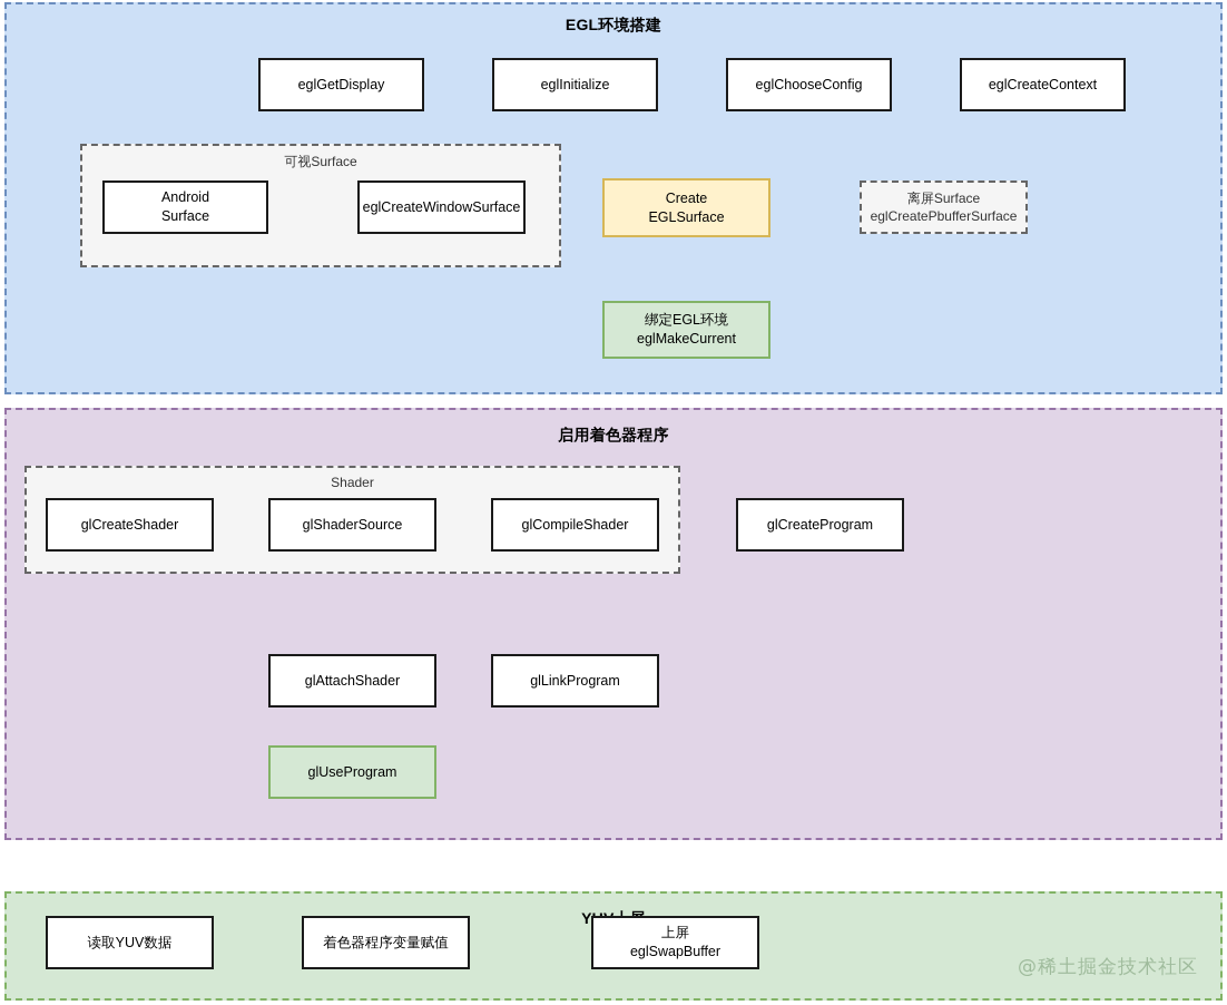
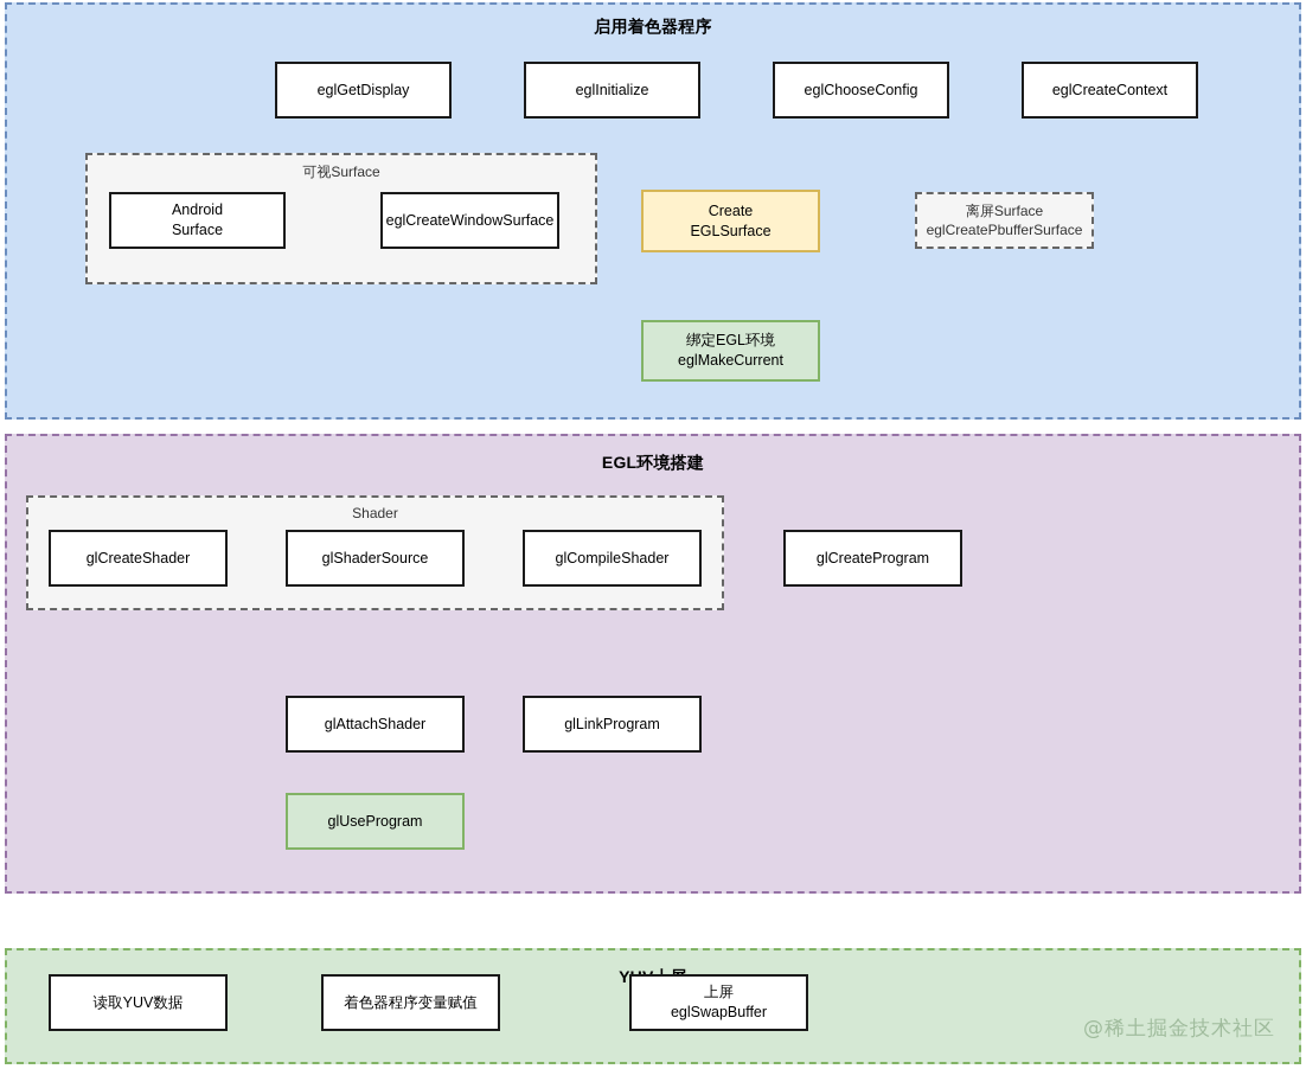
- EGL环境搭建
+ 启用着色器程序
  可视Surface
  eglGetDisplay
  eglInitialize
  eglChooseConfig
  eglCreateContext
  Android
  Surface
  eglCreateWindowSurface
  Create
  EGLSurface
  离屏Surface
  eglCreatePbufferSurface
  绑定EGL环境
  eglMakeCurrent
- 启用着色器程序
+ EGL环境搭建
  Shader
  glCreateShader
  glShaderSource
  glCompileShader
  glCreateProgram
  glAttachShader
  glLinkProgram
  glUseProgram
  读取YUV数据
  着色器程序变量赋值
  上屏
  eglSwapBuffer
  @稀土掘金技术社区
